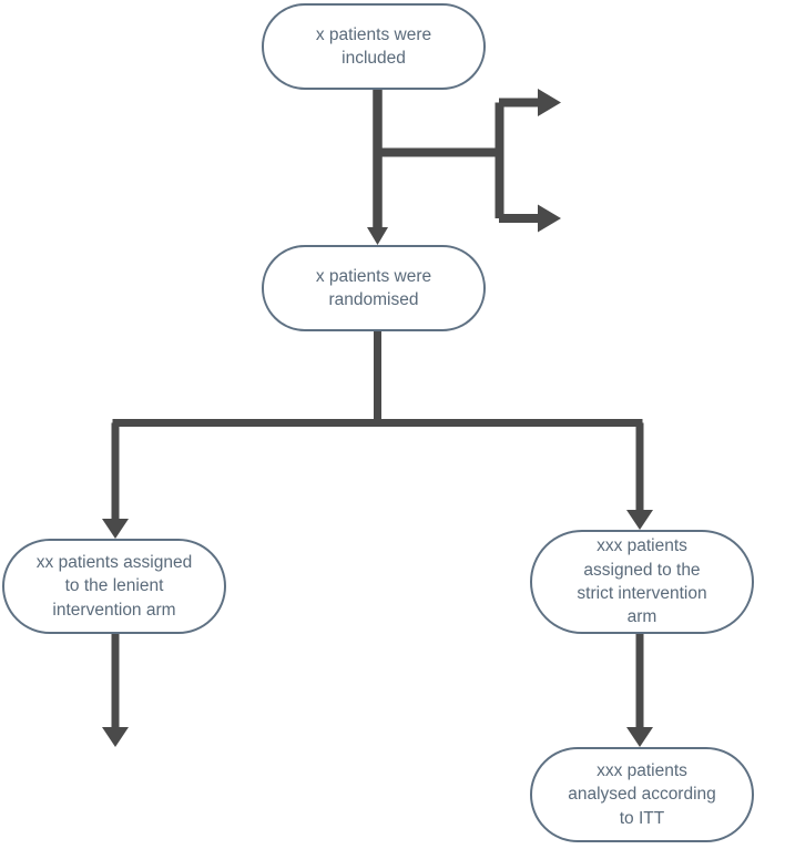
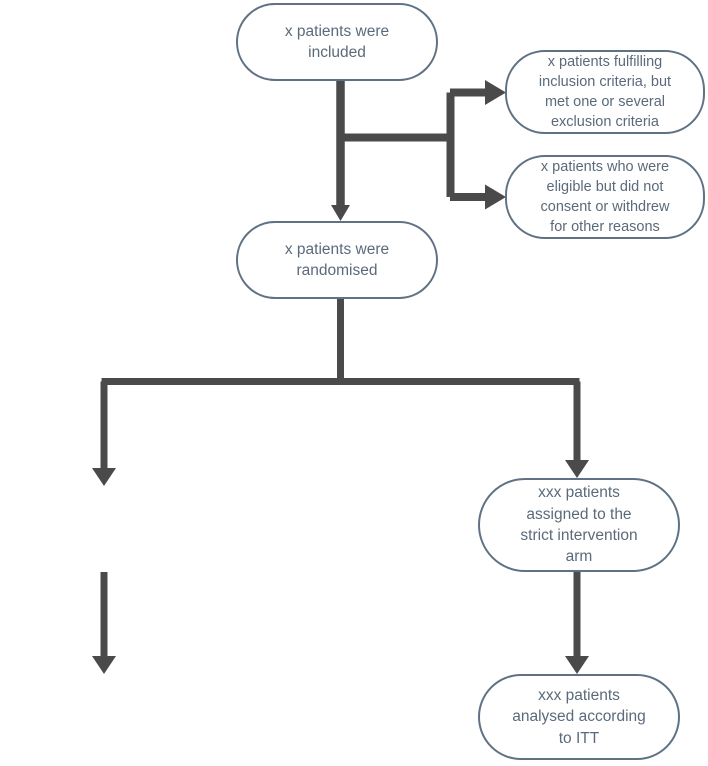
  x patients were
  included
+ x patients fulfilling
+ inclusion criteria, but
+ met one or several
+ exclusion criteria
+ x patients who were
+ eligible but did not
+ consent or withdrew
+ for other reasons
  x patients were
  randomised
- xx patients assigned
- to the lenient
- intervention arm
  xxx patients
  assigned to the
  strict intervention
  arm
  xxx patients
  analysed according
  to ITT
